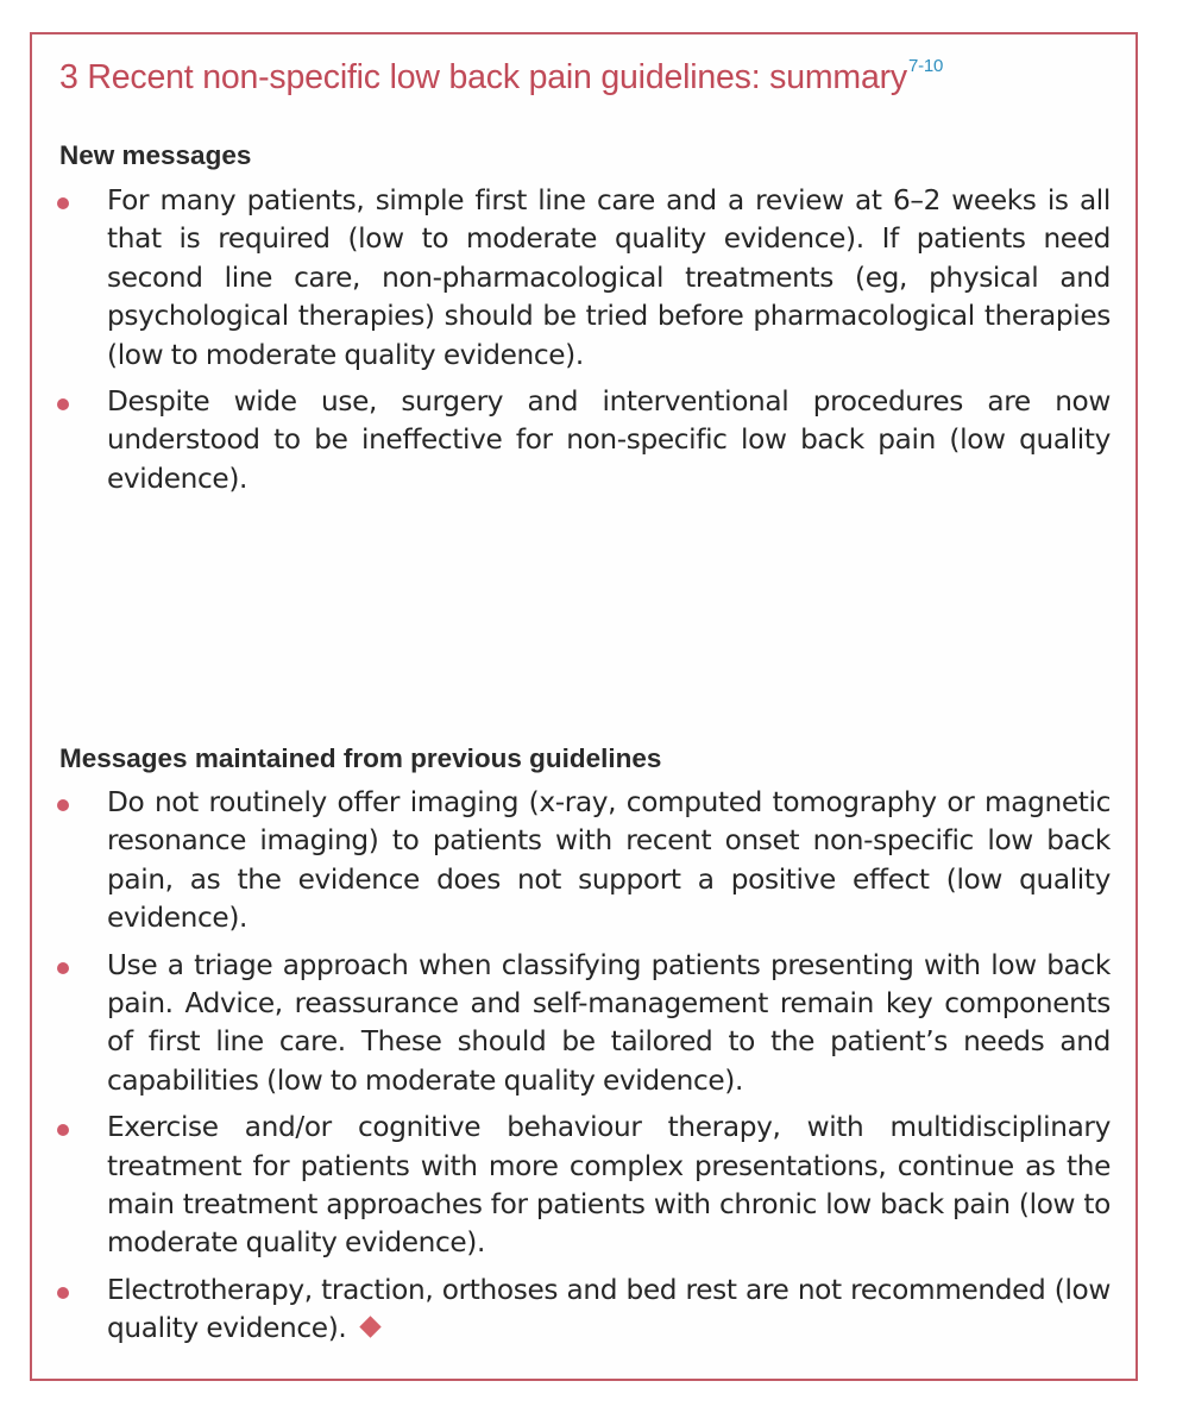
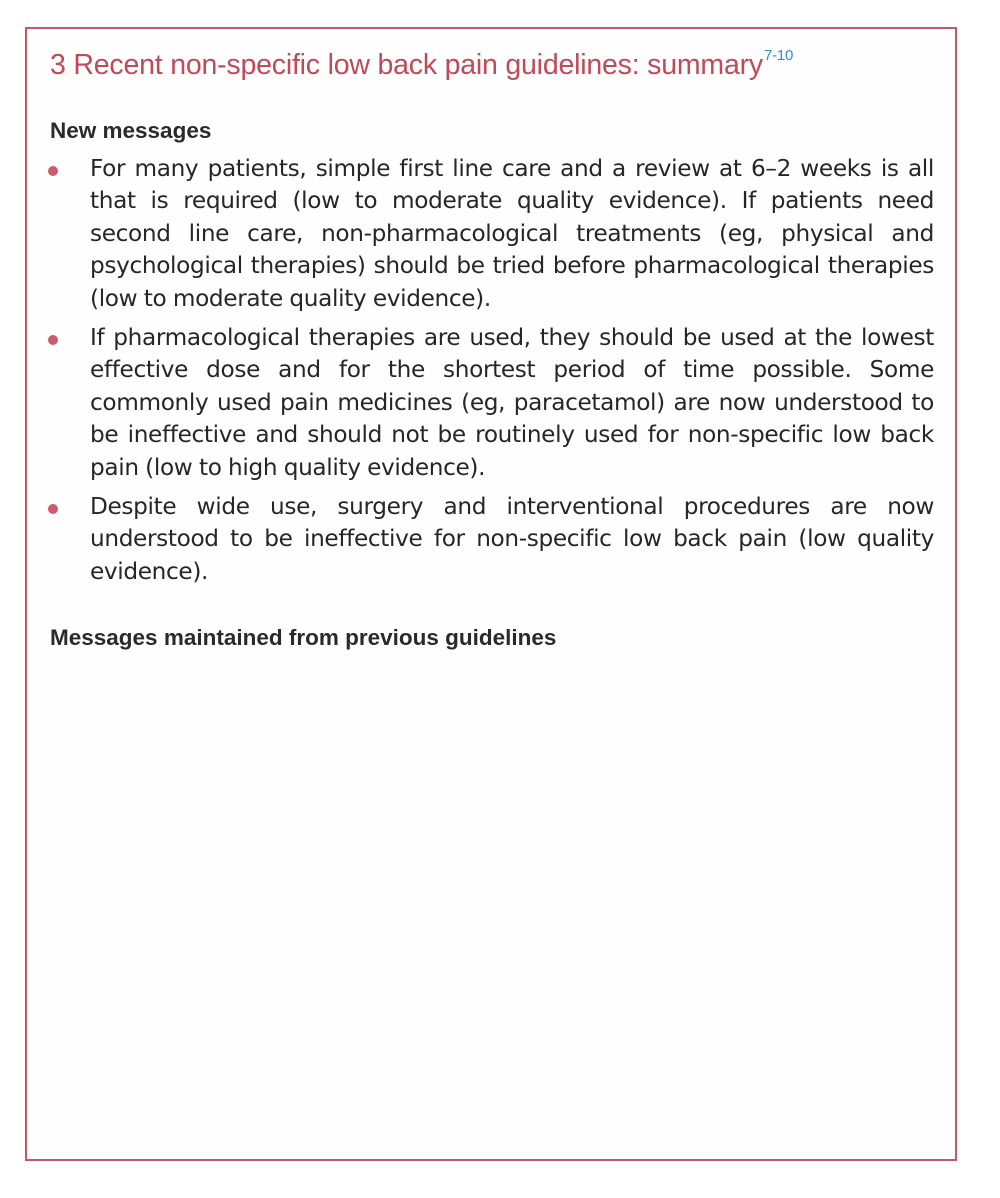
  3 Recent non-specific low back pain guidelines: summary7-10
  New messages
  For many patients, simple first line care and a review at 6–2 weeks is all that is required (low to moderate quality evidence). If patients need second line care, non-pharmacological treatments (eg, phys­ical and psychological therapies) should be tried before pharma­cological therapies (low to moderate quality evidence).
+ If pharmacological therapies are used, they should be used at the lowest effective dose and for the shortest period of time possible. Some commonly used pain medicines (eg, paracetamol) are now understood to be ineffective and should not be routinely used for non-specific low back pain (low to high quality evidence).
  Despite wide use, surgery and interventional procedures are now understood to be ineffective for non-specific low back pain (low quality evidence).
  Messages maintained from previous guidelines
- Do not routinely offer imaging (x-ray, computed tomography or magnetic resonance imaging) to patients with recent onset non-specific low back pain, as the evidence does not support a positive effect (low quality evidence).
- Use a triage approach when classifying patients presenting with low back pain. Advice, reassurance and self-management remain key components of first line care. These should be tailored to the patient’s needs and capabilities (low to moderate quality evidence).
- Exercise and/or cognitive behaviour therapy, with multidisciplinary treatment for patients with more complex presentations, continue as the main treatment approaches for patients with chronic low back pain (low to moderate quality evidence).
- Electrotherapy, traction, orthoses and bed rest are not recom­mended (low quality evidence).
